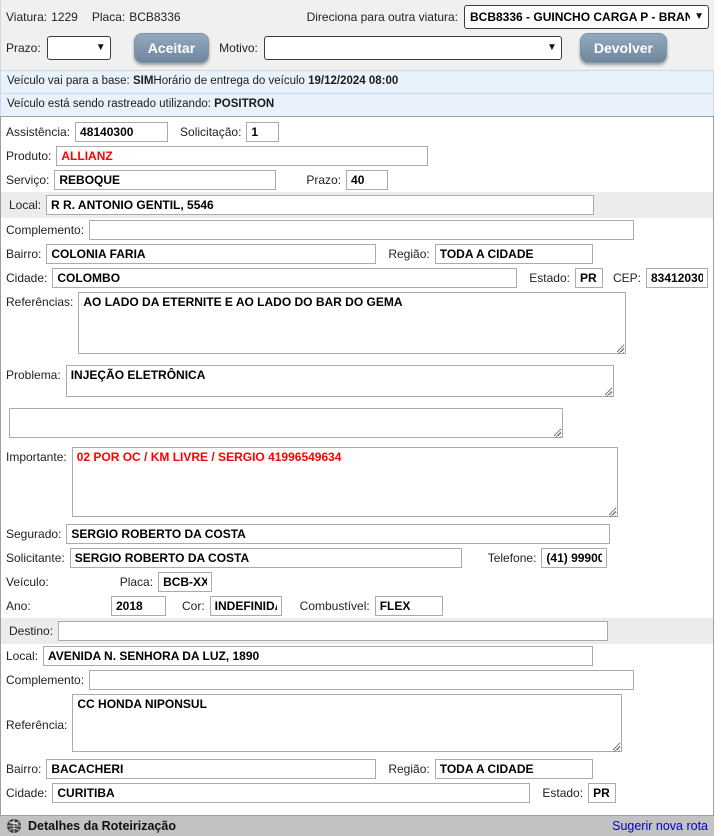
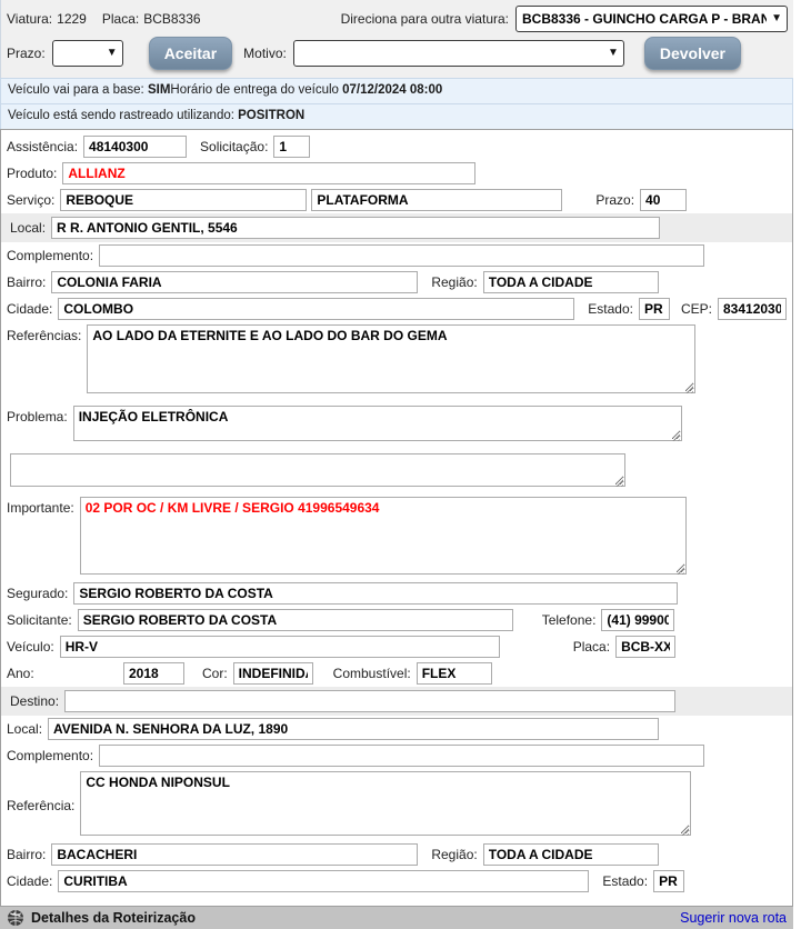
  Viatura:
  1229
  Placa:
  BCB8336
  Direciona para outra viatura:
  ▼
  Prazo:
  ▼
  Aceitar
  Motivo:
  ▼
  Devolver
- Veículo vai para a base: SIMHorário de entrega do veículo 19/12/2024 08:00
+ Veículo vai para a base: SIMHorário de entrega do veículo 07/12/2024 08:00
  Veículo está sendo rastreado utilizando: POSITRON
  Assistência:
  48140300
  Solicitação:
  1
  Produto:
  ALLIANZ
  Serviço:
  REBOQUE
+ PLATAFORMA
  Prazo:
  40
  Local:
  R R. ANTONIO GENTIL, 5546
  Complemento:
  Bairro:
  COLONIA FARIA
  Região:
  TODA A CIDADE
  Cidade:
  COLOMBO
  Estado:
  PR
  CEP:
  83412030
  Referências:
  AO LADO DA ETERNITE E AO LADO DO BAR DO GEMA
  Problema:
  INJEÇÃO ELETRÔNICA
  Importante:
  02 POR OC / KM LIVRE / SERGIO 41996549634
  Segurado:
  SERGIO ROBERTO DA COSTA
  Solicitante:
  SERGIO ROBERTO DA COSTA
  Telefone:
  Veículo:
+ HR-V
  Placa:
  BCB-XX
  Ano:
  2018
  Cor:
  INDEFINID
  Combustível:
  FLEX
  Destino:
  Local:
  AVENIDA N. SENHORA DA LUZ, 1890
  Complemento:
  Referência:
  CC HONDA NIPONSUL
  Bairro:
  BACACHERI
  Região:
  TODA A CIDADE
  Cidade:
  CURITIBA
  Estado:
  PR
  Detalhes da Roteirização
  Sugerir nova rota
